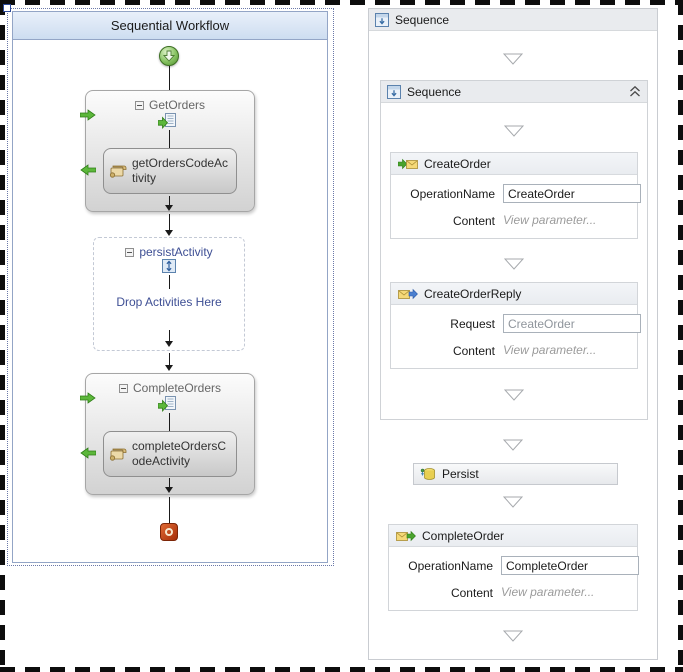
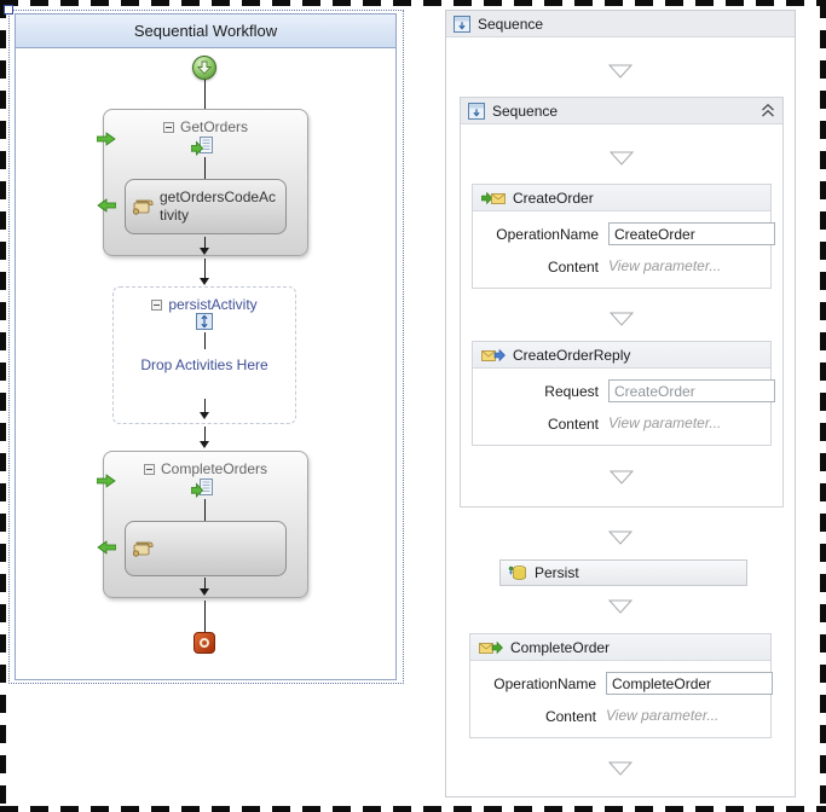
  Sequential Workflow
  GetOrders
  getOrdersCodeActivity
  persistActivity
  Drop Activities Here
  CompleteOrders
- completeOrdersCodeActivity
  Sequence
  Sequence
  CreateOrder
  OperationName
  CreateOrder
  Content
  View parameter...
  CreateOrderReply
  Request
  CreateOrder
  Content
  View parameter...
  Persist
  CompleteOrder
  OperationName
  CompleteOrder
  Content
  View parameter...
